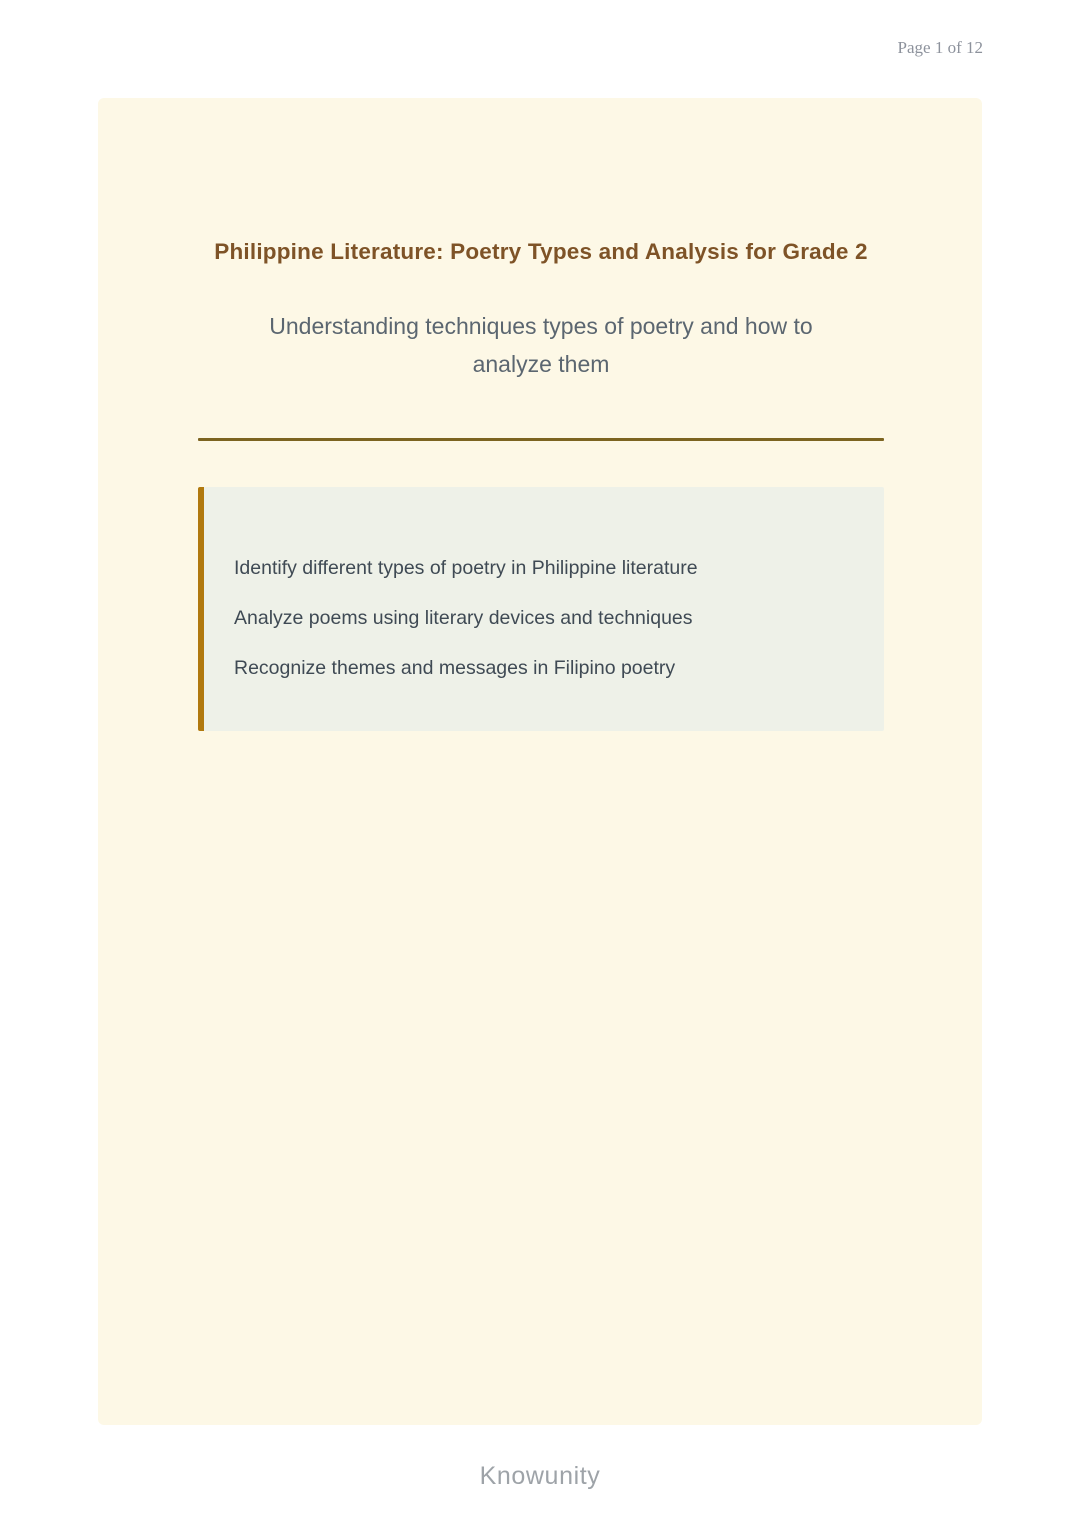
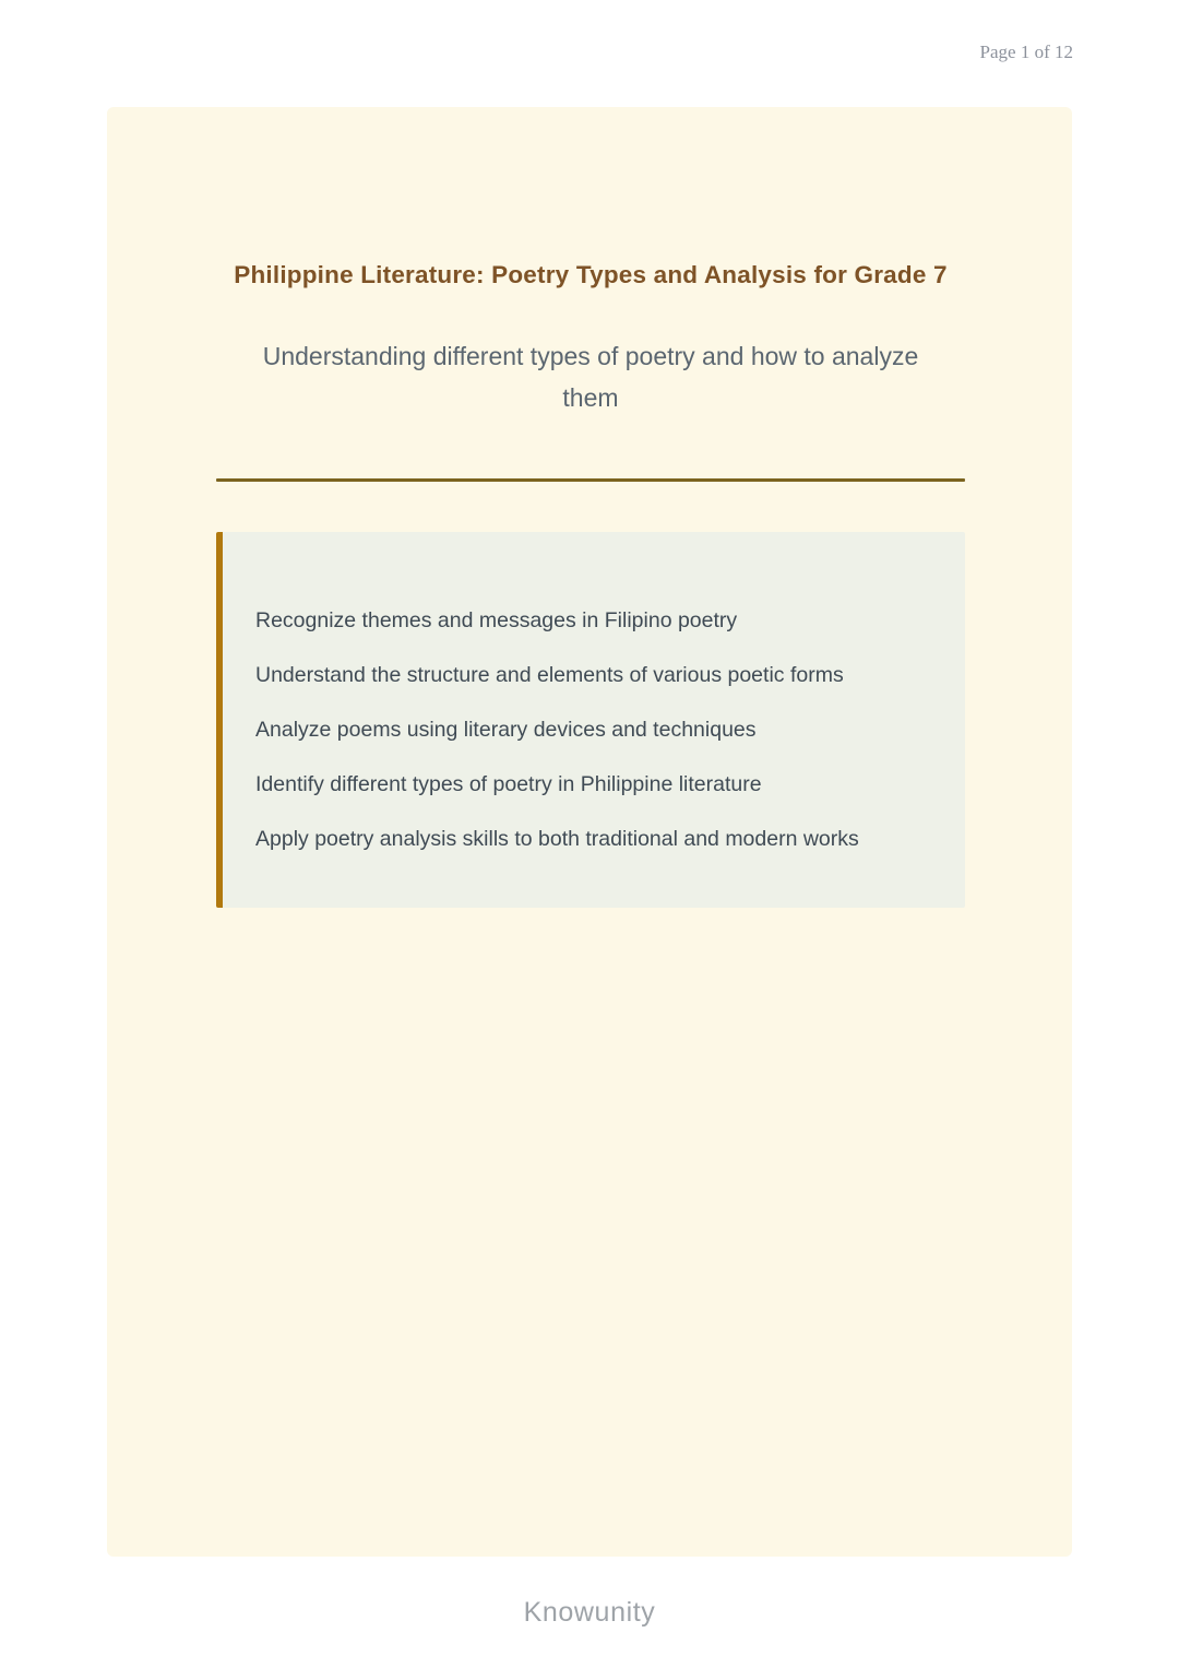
  Page 1 of 12
- Philippine Literature: Poetry Types and Analysis for Grade 2
+ Philippine Literature: Poetry Types and Analysis for Grade 7
- Understanding techniques types of poetry and how to analyze them
+ Understanding different types of poetry and how to analyze them
- Identify different types of poetry in Philippine literature
+ Recognize themes and messages in Filipino poetry
+ Understand the structure and elements of various poetic forms
  Analyze poems using literary devices and techniques
- Recognize themes and messages in Filipino poetry
+ Identify different types of poetry in Philippine literature
+ Apply poetry analysis skills to both traditional and modern works
  Knowunity
